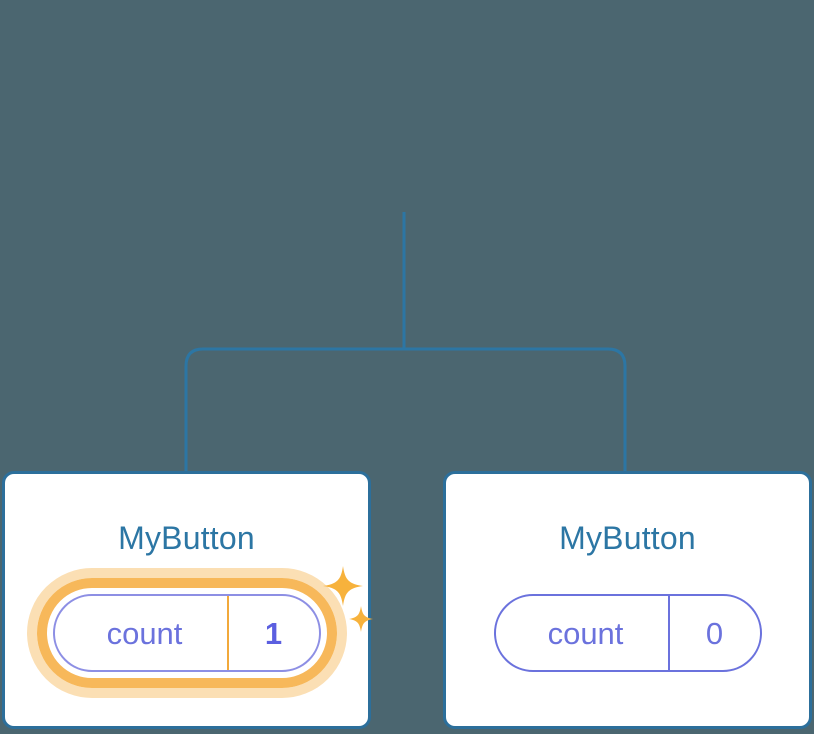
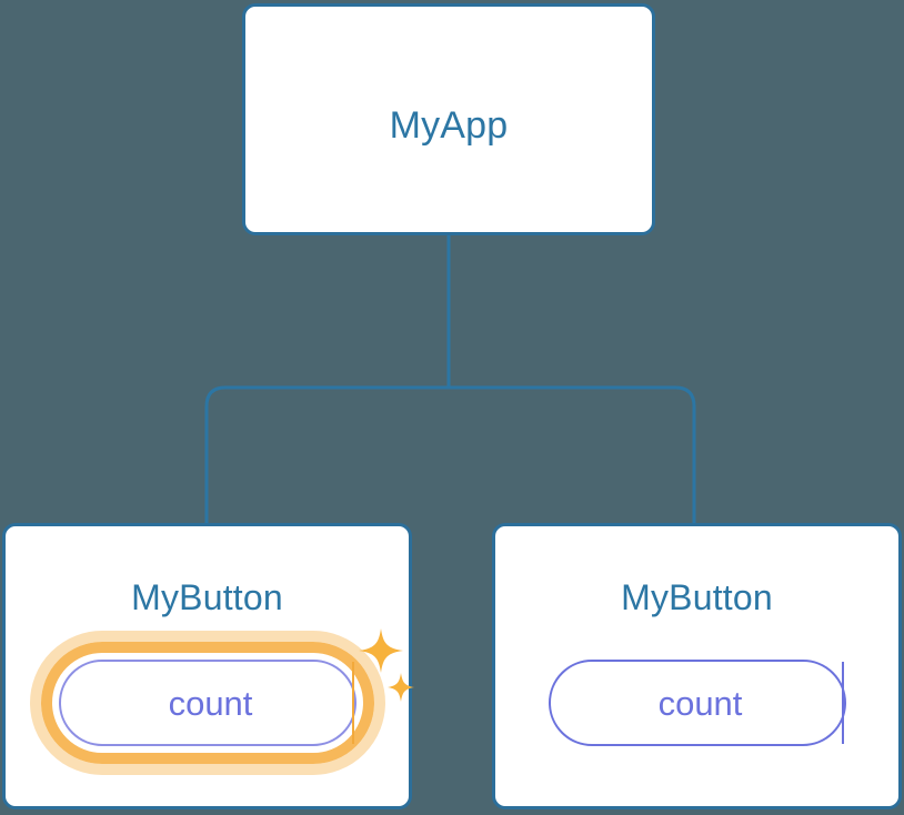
+ MyApp
  MyButton
  count
- 1
  MyButton
  count
- 0
